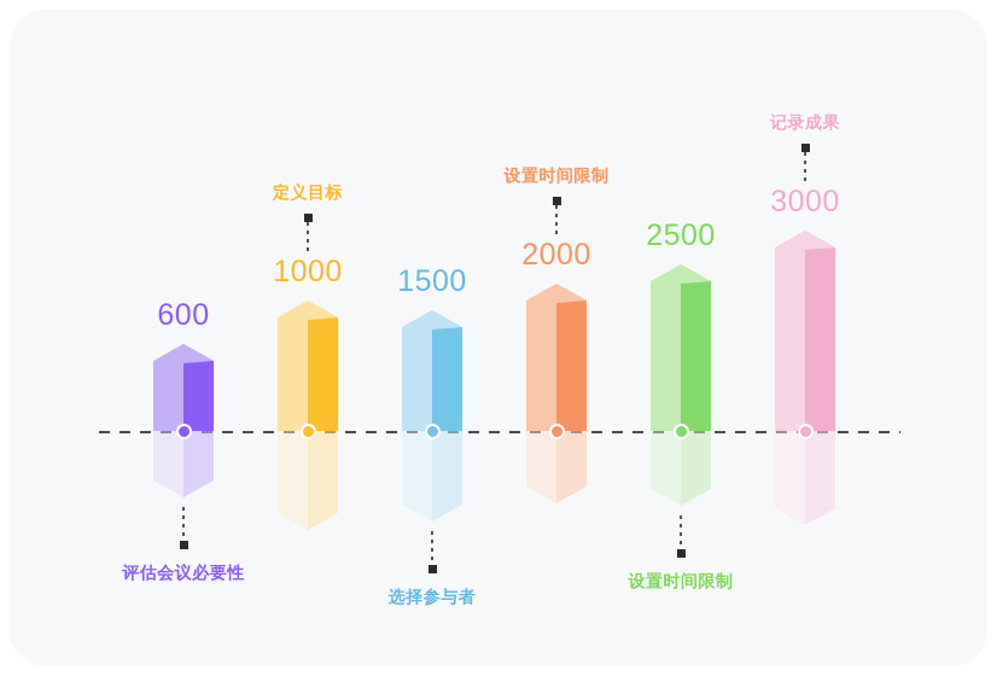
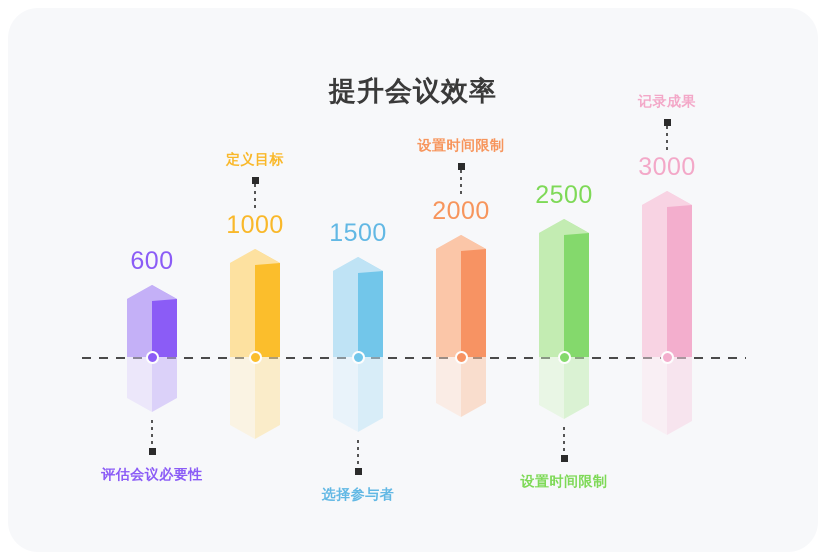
+ 提升会议效率
  600
  评估会议必要性
  1000
  定义目标
  1500
  选择参与者
  2000
  设置时间限制
  2500
  设置时间限制
  3000
  记录成果
